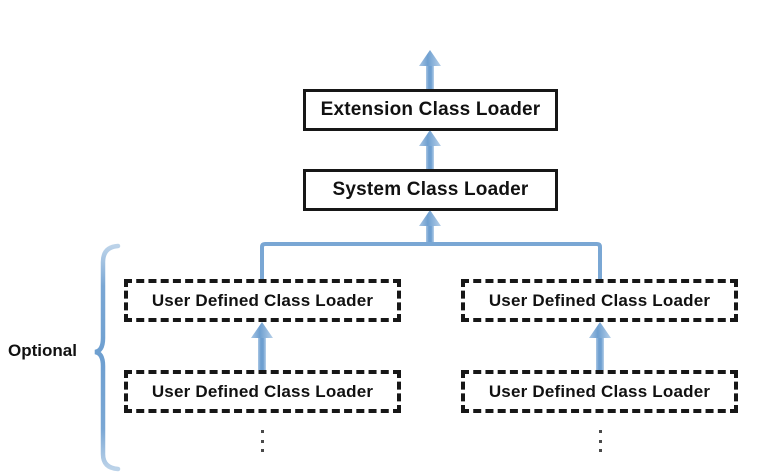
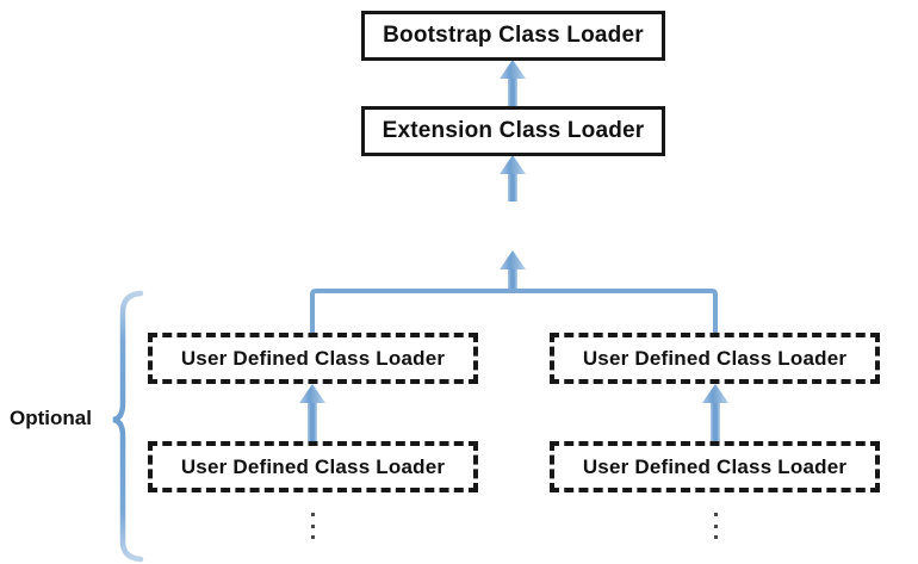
+ Bootstrap Class Loader
  Extension Class Loader
- System Class Loader
  User Defined Class Loader
  User Defined Class Loader
  User Defined Class Loader
  User Defined Class Loader
  Optional
